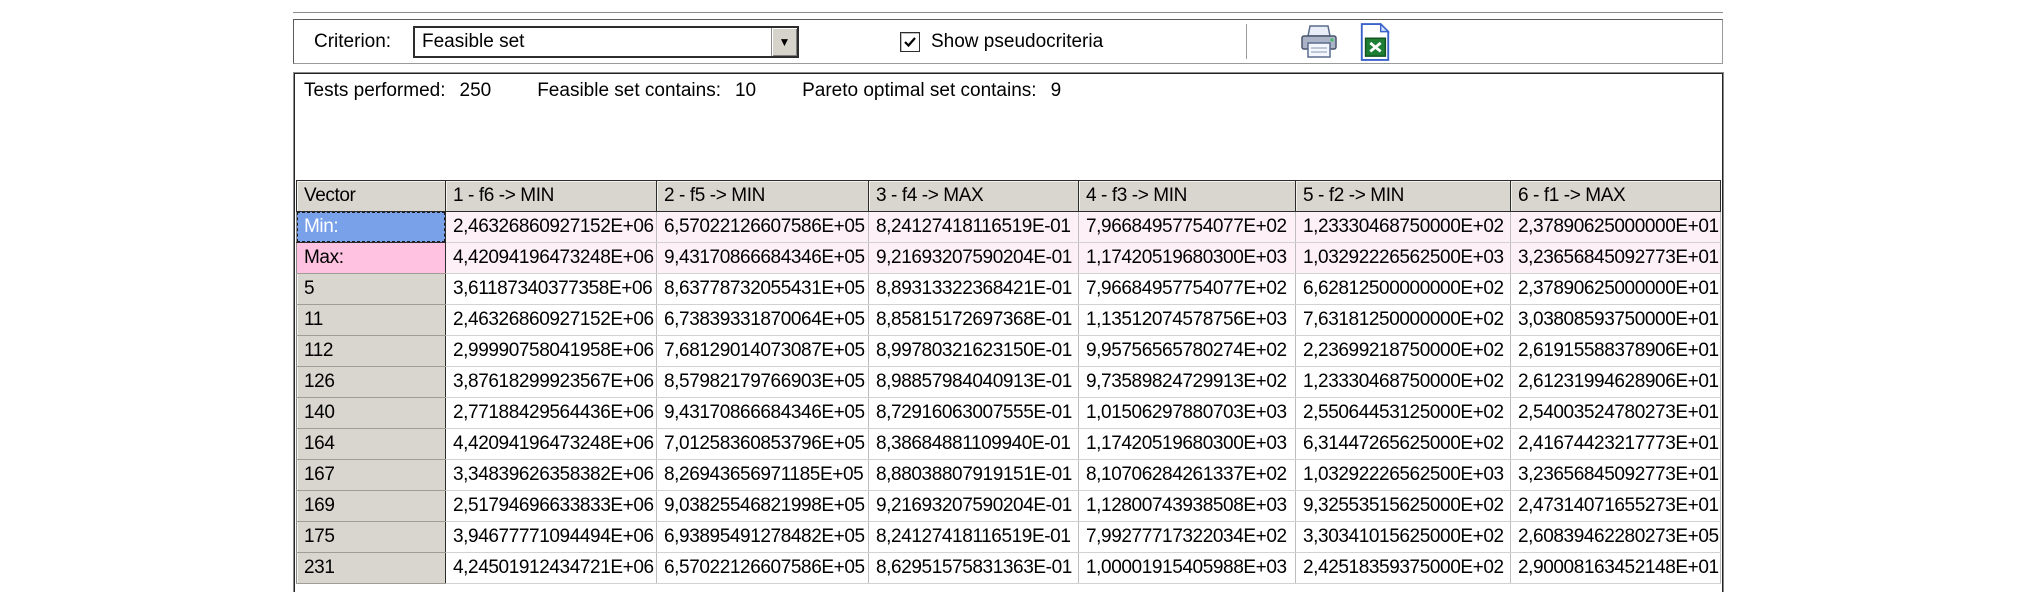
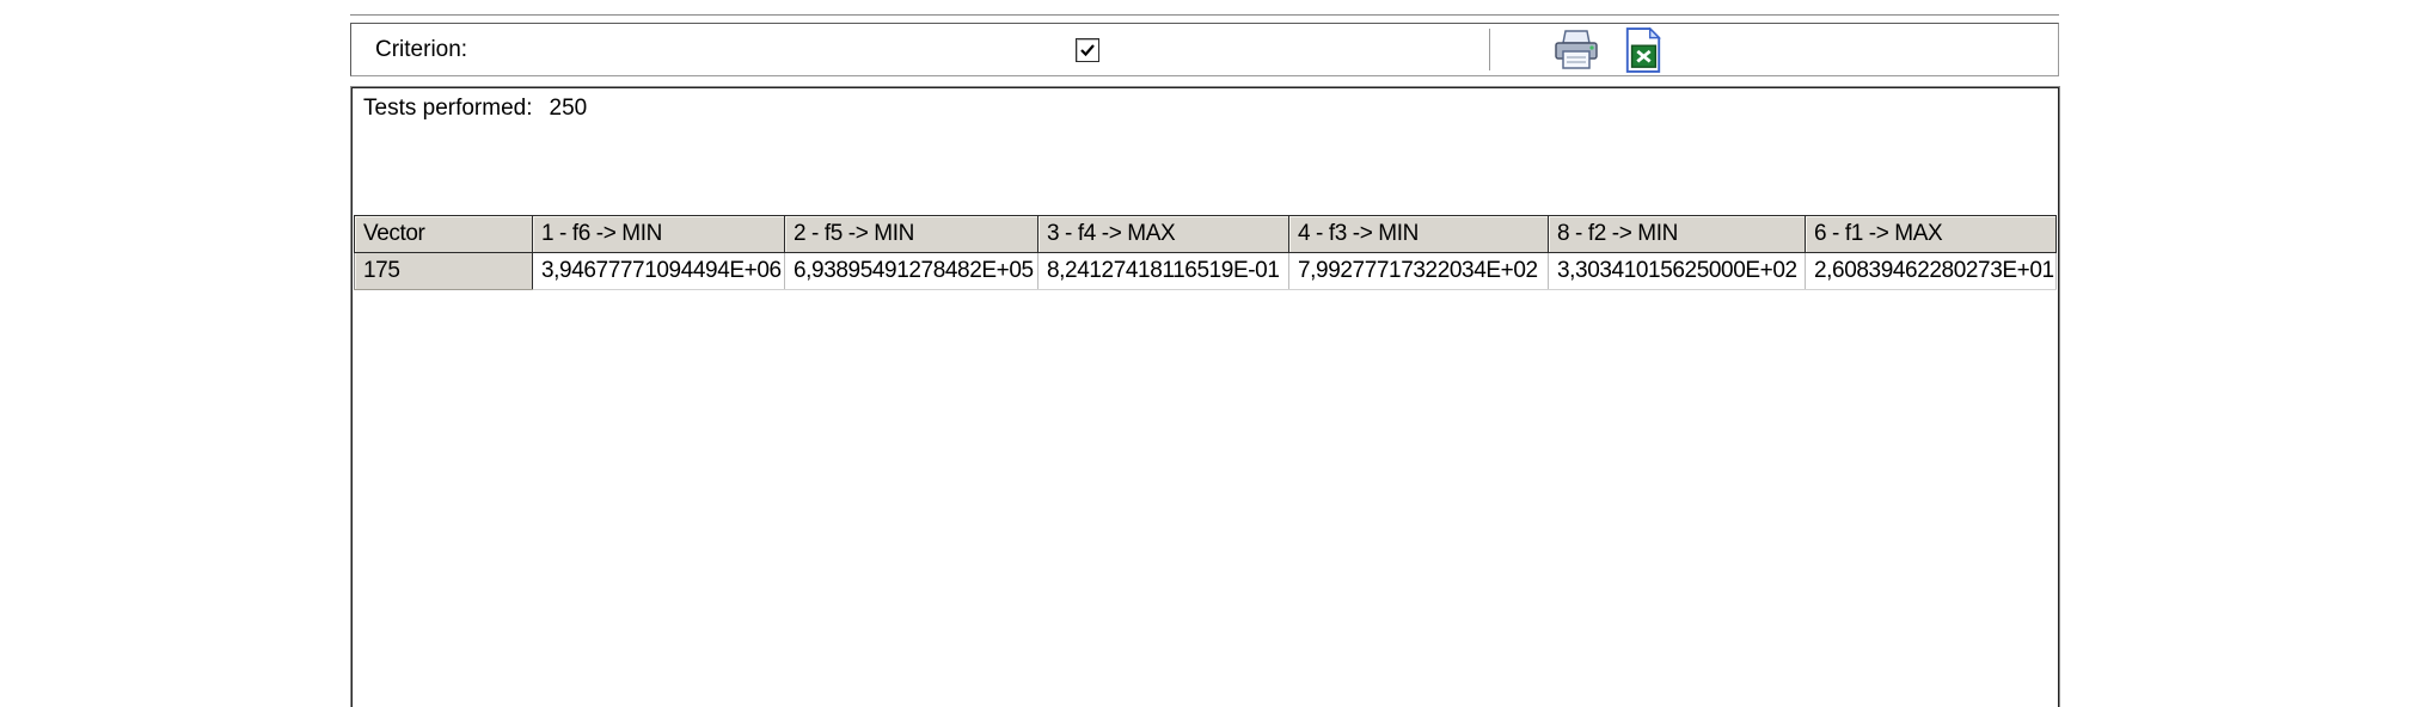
  Criterion:
- Feasible set
- ▼
- Show pseudocriteria
  Tests performed: 250
- Feasible set contains: 10
- Pareto optimal set contains: 9
- Vector	1 - f6 -> MIN	2 - f5 -> MIN	3 - f4 -> MAX	4 - f3 -> MIN	5 - f2 -> MIN	6 - f1 -> MAX
+ Vector	1 - f6 -> MIN	2 - f5 -> MIN	3 - f4 -> MAX	4 - f3 -> MIN	8 - f2 -> MIN	6 - f1 -> MAX
- Min:	2,46326860927152E+06	6,57022126607586E+05	8,24127418116519E-01	7,96684957754077E+02	1,23330468750000E+02	2,37890625000000E+01
- Max:	4,42094196473248E+06	9,43170866684346E+05	9,21693207590204E-01	1,17420519680300E+03	1,03292226562500E+03	3,23656845092773E+01
- 5	3,61187340377358E+06	8,63778732055431E+05	8,89313322368421E-01	7,96684957754077E+02	6,62812500000000E+02	2,37890625000000E+01
- 11	2,46326860927152E+06	6,73839331870064E+05	8,85815172697368E-01	1,13512074578756E+03	7,63181250000000E+02	3,03808593750000E+01
- 112	2,99990758041958E+06	7,68129014073087E+05	8,99780321623150E-01	9,95756565780274E+02	2,23699218750000E+02	2,61915588378906E+01
- 126	3,87618299923567E+06	8,57982179766903E+05	8,98857984040913E-01	9,73589824729913E+02	1,23330468750000E+02	2,61231994628906E+01
- 140	2,77188429564436E+06	9,43170866684346E+05	8,72916063007555E-01	1,01506297880703E+03	2,55064453125000E+02	2,54003524780273E+01
- 164	4,42094196473248E+06	7,01258360853796E+05	8,38684881109940E-01	1,17420519680300E+03	6,31447265625000E+02	2,41674423217773E+01
- 167	3,34839626358382E+06	8,26943656971185E+05	8,88038807919151E-01	8,10706284261337E+02	1,03292226562500E+03	3,23656845092773E+01
- 169	2,51794696633833E+06	9,03825546821998E+05	9,21693207590204E-01	1,12800743938508E+03	9,32553515625000E+02	2,47314071655273E+01
- 175	3,94677771094494E+06	6,93895491278482E+05	8,24127418116519E-01	7,99277717322034E+02	3,30341015625000E+02	2,60839462280273E+05
+ 175	3,94677771094494E+06	6,93895491278482E+05	8,24127418116519E-01	7,99277717322034E+02	3,30341015625000E+02	2,60839462280273E+01
- 231	4,24501912434721E+06	6,57022126607586E+05	8,62951575831363E-01	1,00001915405988E+03	2,42518359375000E+02	2,90008163452148E+01
